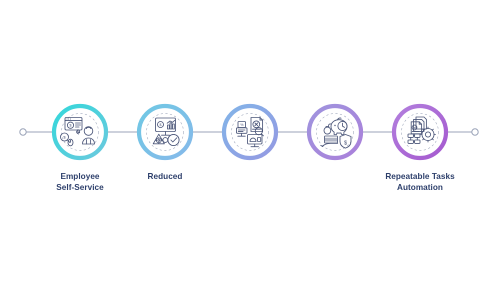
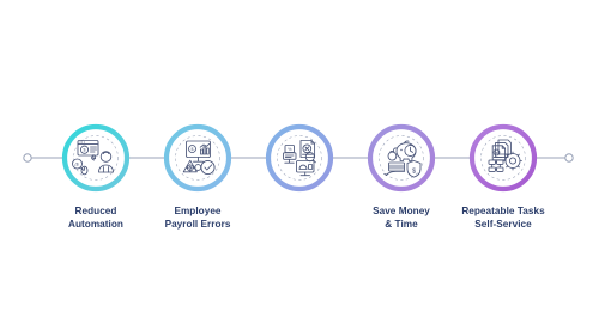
- Employee
+ Reduced
- Self-Service
+ Automation
- Reduced
+ Employee
+ Payroll Errors
+ Save Money
+ & Time
  Repeatable Tasks
- Automation
+ Self-Service
